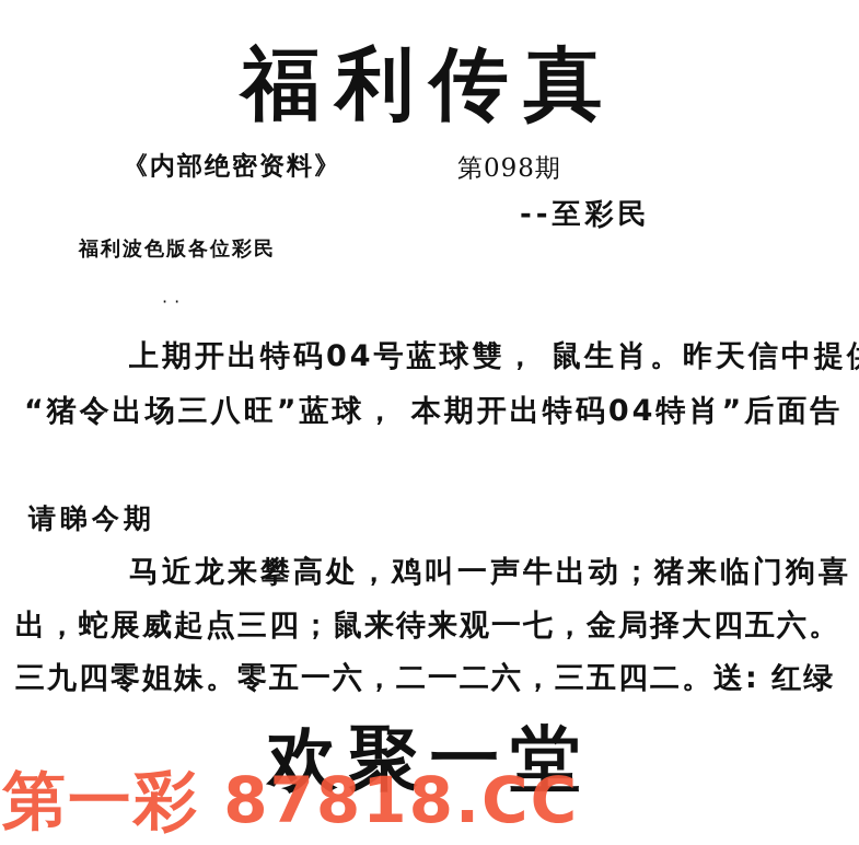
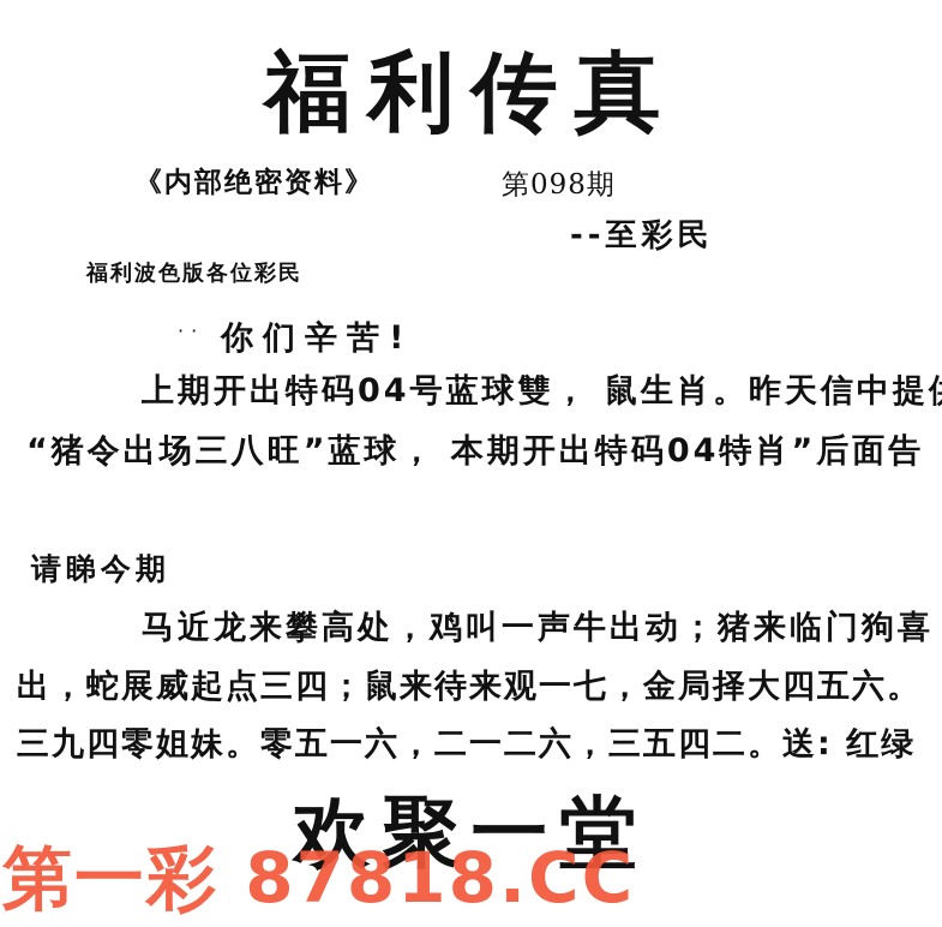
  福利传真
  《内部绝密资料》
  第098期
  --至彩民
  福利波色版各位彩民
  ··
+ 你们辛苦!
  上期开出特码04号蓝球雙， 鼠生肖。昨天信中提
  “猪令出场三八旺”蓝球， 本期开出特码04特肖”后面告
  请睇今期
  马近龙来攀高处，鸡叫一声牛出动；猪来临门狗喜
  出，蛇展威起点三四；鼠来待来观一七，金局择大四五六。
  三九四零姐妹。零五一六，二一二六，三五四二。送: 红绿
  欢聚一堂
  第一彩 87818.CC
